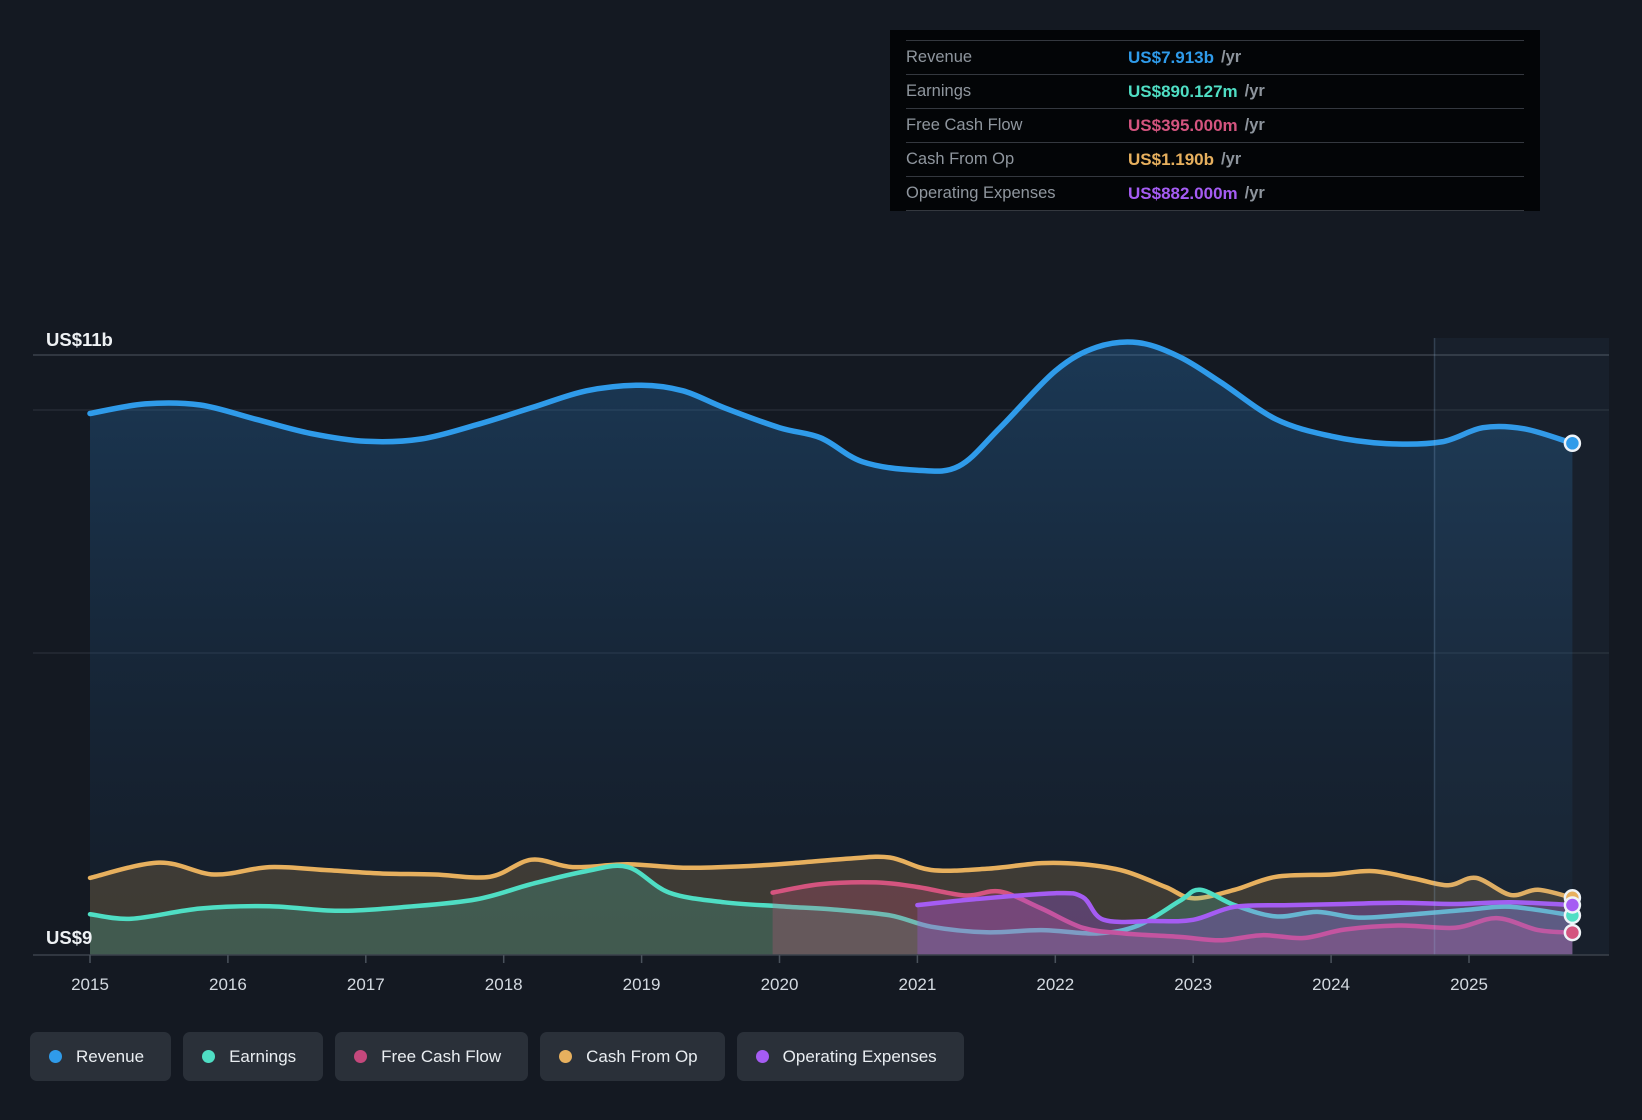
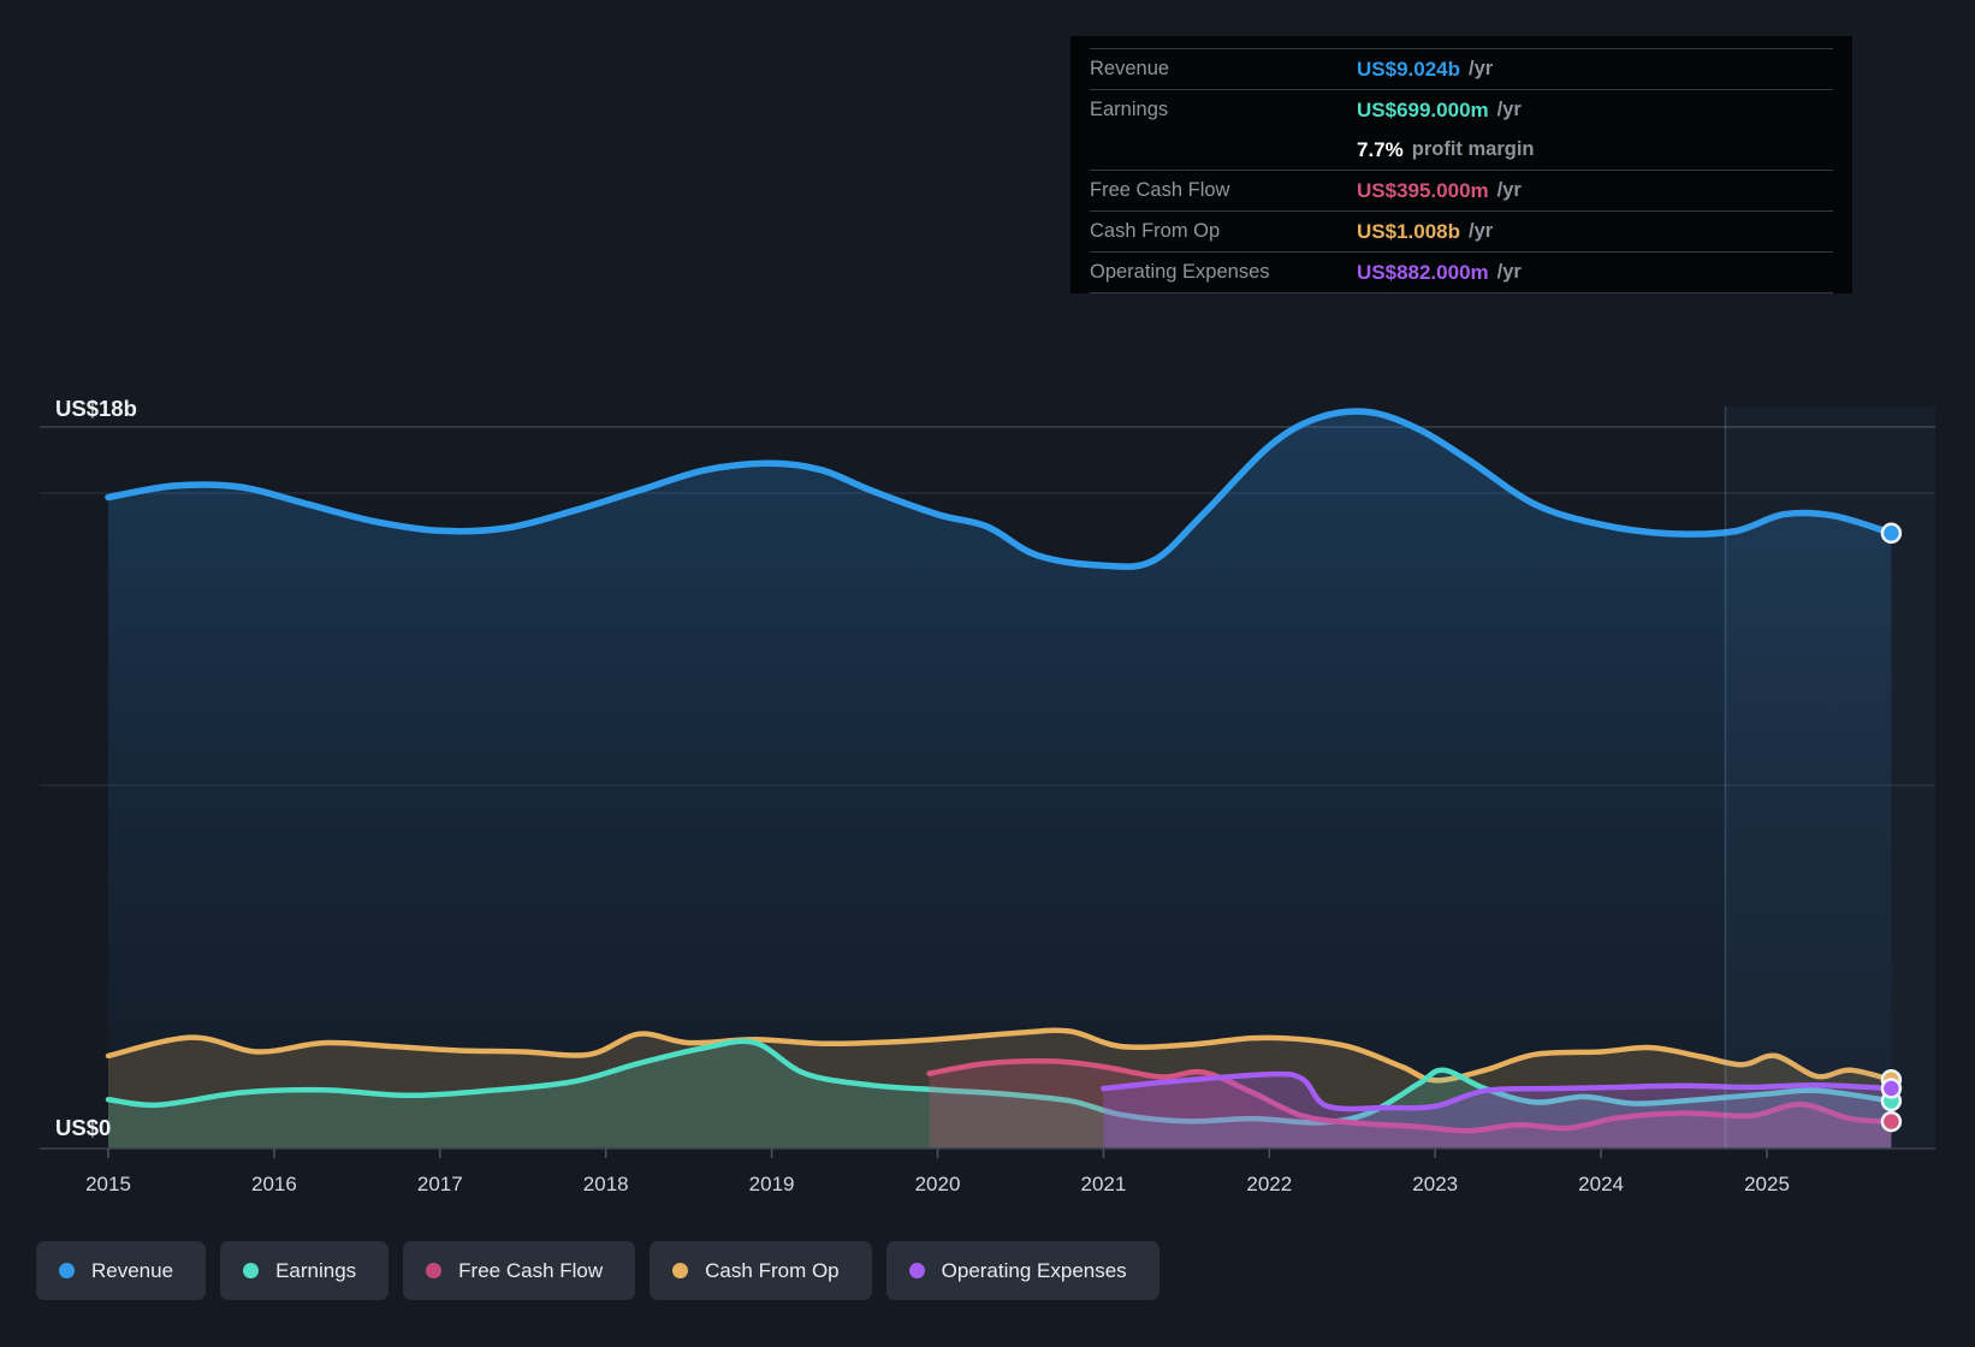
  2015
  2016
  2017
  2018
  2019
  2020
  2021
  2022
  2023
  2024
  2025
- US$11b
+ US$18b
- US$9
+ US$0
  Revenue
- US$7.913b
+ US$9.024b
  /yr
  Earnings
- US$890.127m
+ US$699.000m
  /yr
+ 7.7%
+ profit margin
  Free Cash Flow
  US$395.000m
  /yr
  Cash From Op
- US$1.190b
+ US$1.008b
  /yr
  Operating Expenses
  US$882.000m
  /yr
  Revenue
  Earnings
  Free Cash Flow
  Cash From Op
  Operating Expenses
